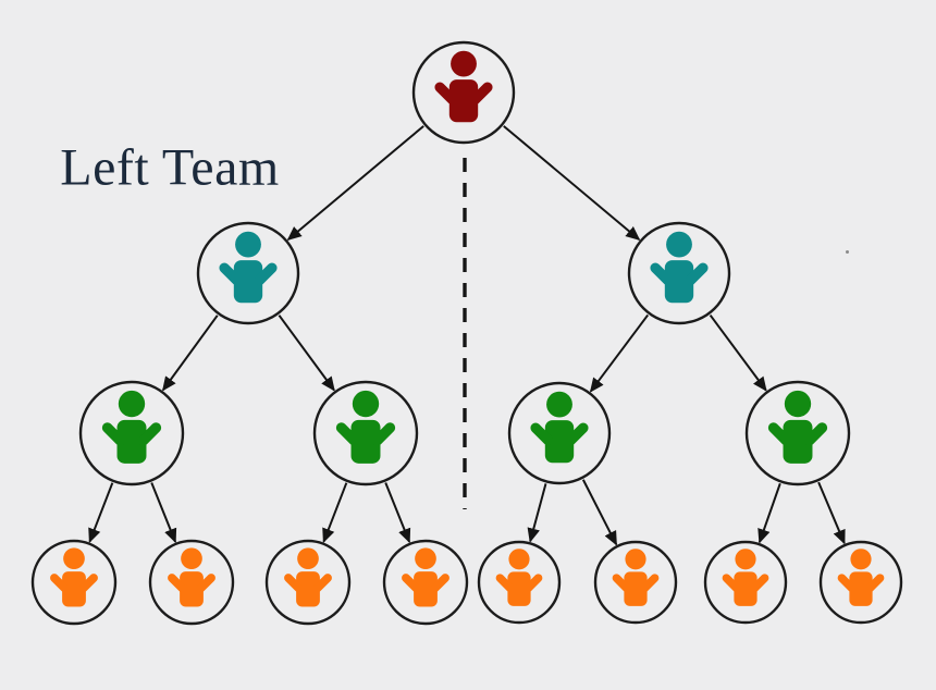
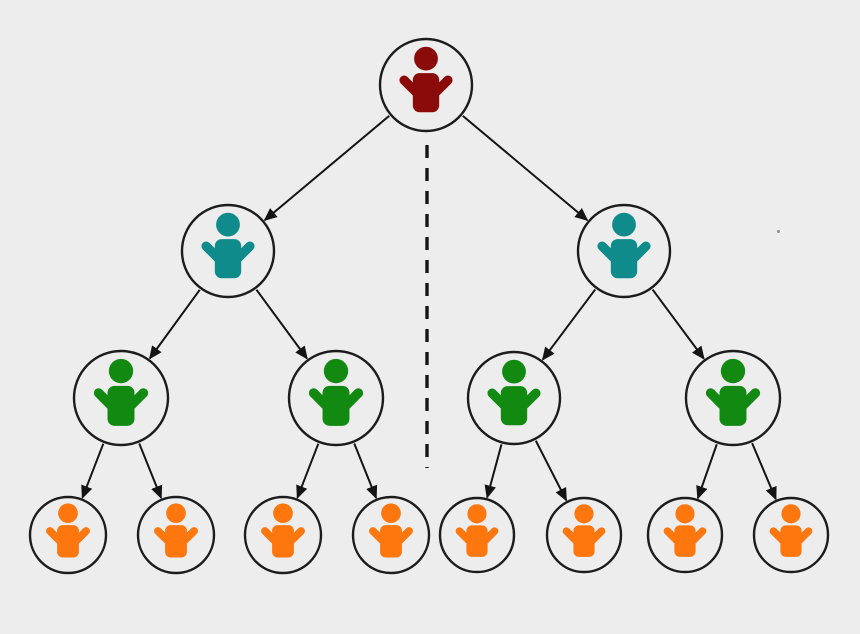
- Left Team
